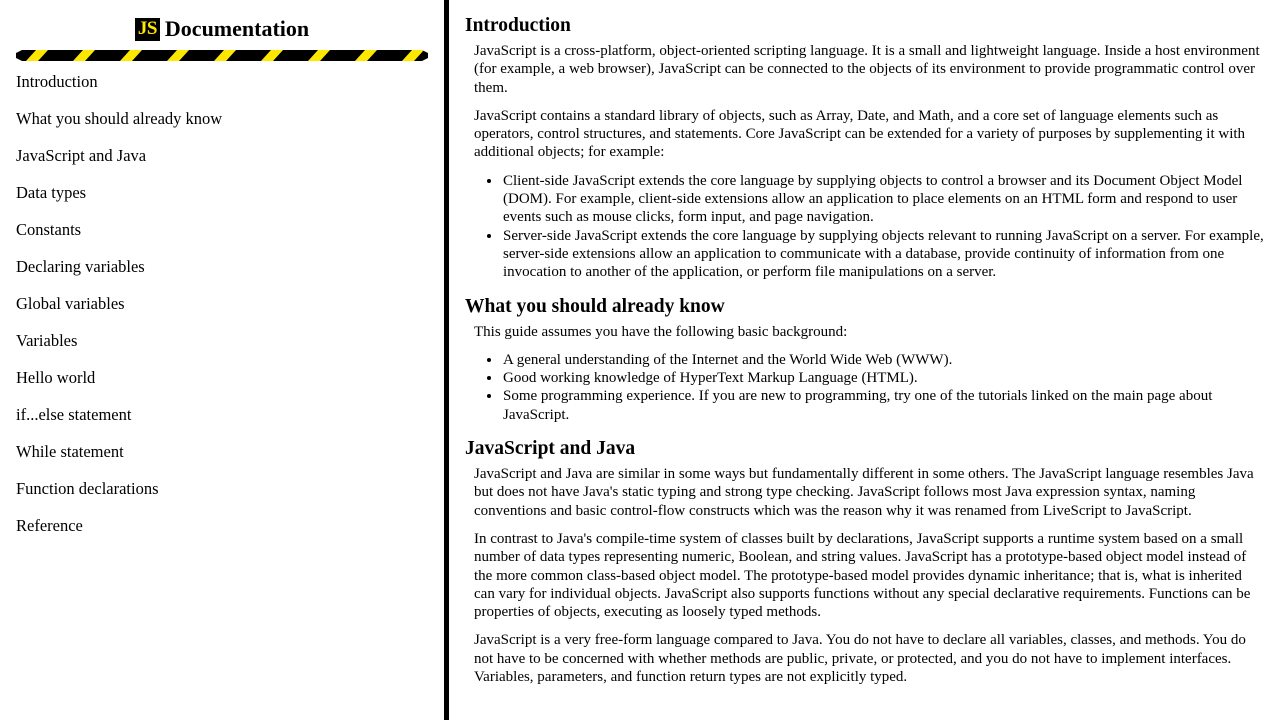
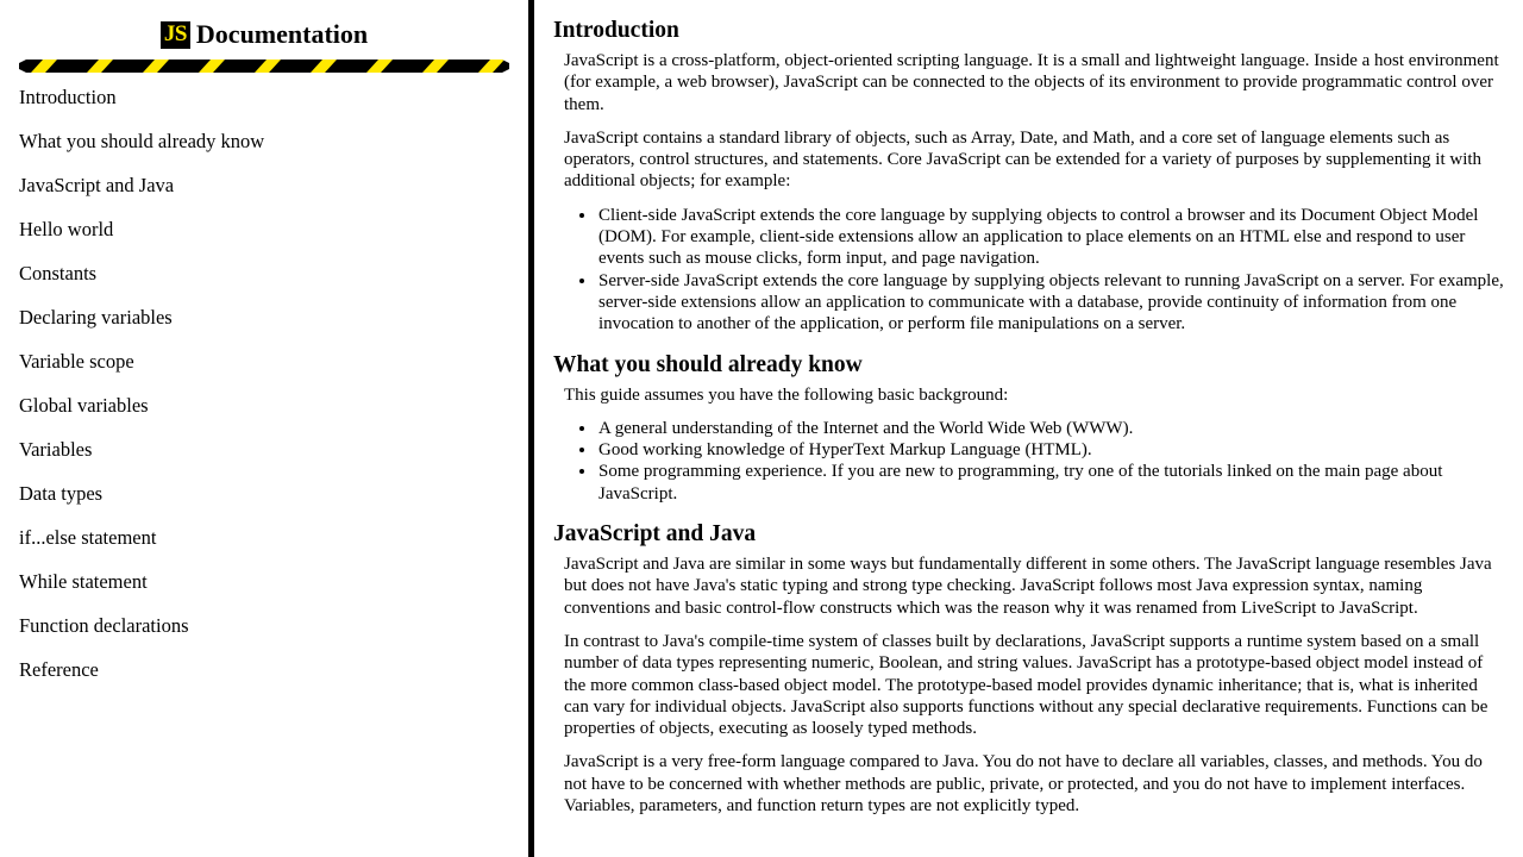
  JS Documentation
  Introduction
  What you should already know
  JavaScript and Java
- Data types
+ Hello world
  Constants
  Declaring variables
+ Variable scope
  Global variables
  Variables
- Hello world
+ Data types
  if...else statement
  While statement
  Function declarations
  Reference
  Introduction
  JavaScript is a cross-platform, object-oriented scripting language. It is a small and lightweight language. Inside a host environment (for example, a web browser), JavaScript can be connected to the objects of its environment to provide programmatic control over them.
  JavaScript contains a standard library of objects, such as Array, Date, and Math, and a core set of language elements such as operators, control structures, and statements. Core JavaScript can be extended for a variety of purposes by supplementing it with additional objects; for example:
- Client-side JavaScript extends the core language by supplying objects to control a browser and its Document Object Model (DOM). For example, client-side extensions allow an application to place elements on an HTML form and respond to user events such as mouse clicks, form input, and page navigation.
+ Client-side JavaScript extends the core language by supplying objects to control a browser and its Document Object Model (DOM). For example, client-side extensions allow an application to place elements on an HTML else and respond to user events such as mouse clicks, form input, and page navigation.
  Server-side JavaScript extends the core language by supplying objects relevant to running JavaScript on a server. For example, server-side extensions allow an application to communicate with a database, provide continuity of information from one invocation to another of the application, or perform file manipulations on a server.
  What you should already know
  This guide assumes you have the following basic background:
  A general understanding of the Internet and the World Wide Web (WWW).
  Good working knowledge of HyperText Markup Language (HTML).
  Some programming experience. If you are new to programming, try one of the tutorials linked on the main page about JavaScript.
  JavaScript and Java
  JavaScript and Java are similar in some ways but fundamentally different in some others. The JavaScript language resembles Java but does not have Java's static typing and strong type checking. JavaScript follows most Java expression syntax, naming conventions and basic control-flow constructs which was the reason why it was renamed from LiveScript to JavaScript.
  In contrast to Java's compile-time system of classes built by declarations, JavaScript supports a runtime system based on a small number of data types representing numeric, Boolean, and string values. JavaScript has a prototype-based object model instead of the more common class-based object model. The prototype-based model provides dynamic inheritance; that is, what is inherited can vary for individual objects. JavaScript also supports functions without any special declarative requirements. Functions can be properties of objects, executing as loosely typed methods.
  JavaScript is a very free-form language compared to Java. You do not have to declare all variables, classes, and methods. You do not have to be concerned with whether methods are public, private, or protected, and you do not have to implement interfaces. Variables, parameters, and function return types are not explicitly typed.
